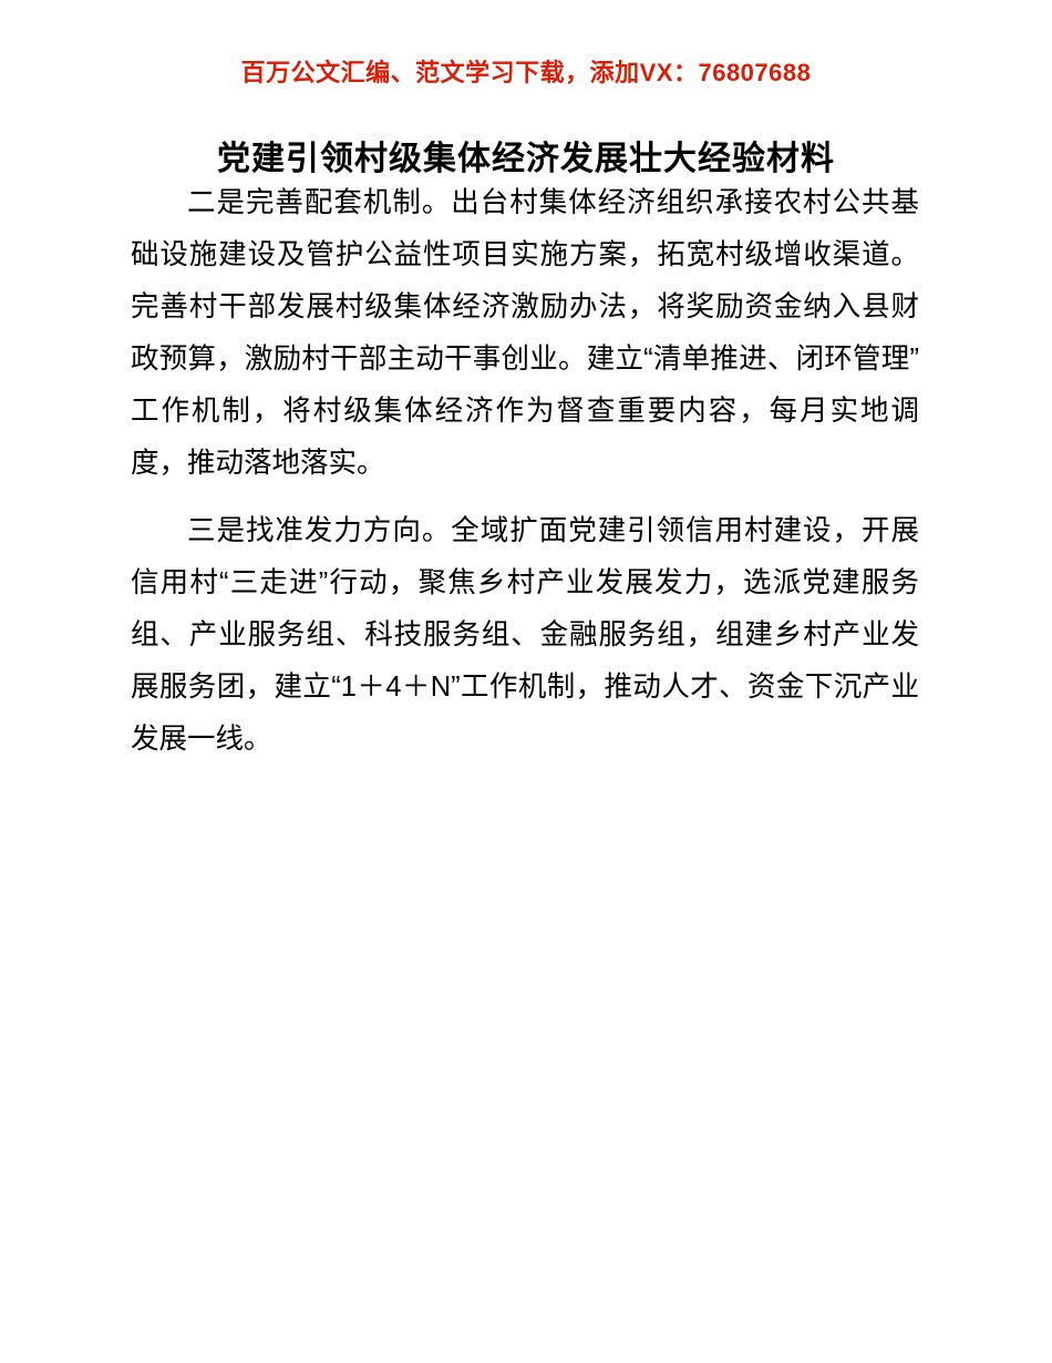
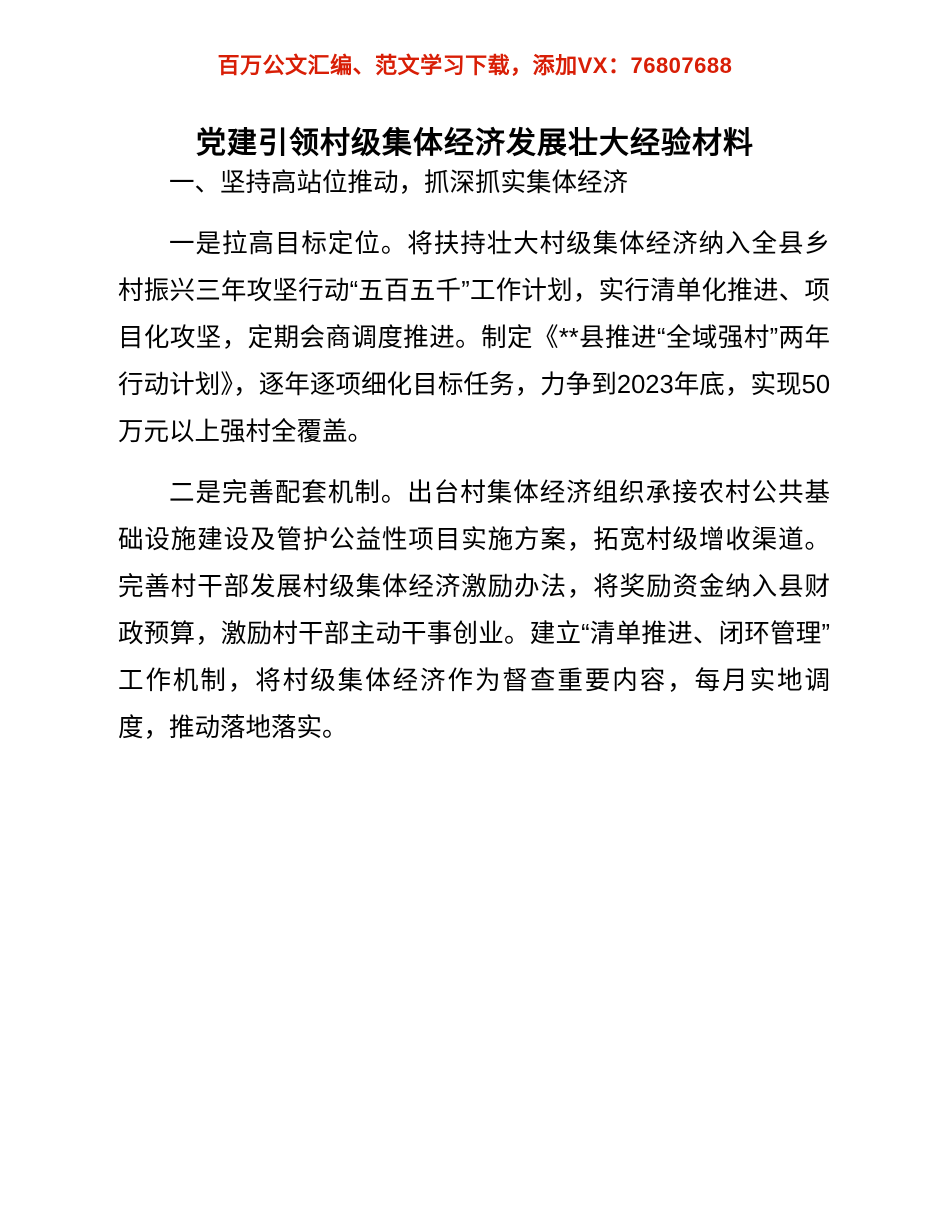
  百万公文汇编、范文学习下载，添加VX：76807688
  党建引领村级集体经济发展壮大经验材料
+ 一、坚持高站位推动，抓深抓实集体经济
+ 一是拉高目标定位。将扶持壮大村级集体经济纳入全县乡村振兴三年攻坚行动“五百五千”工作计划，实行清单化推进、项目化攻坚，定期会商调度推进。制定《**县推进“全域强村”两年行动计划》，逐年逐项细化目标任务，力争到2023年底，实现50万元以上强村全覆盖。
  二是完善配套机制。出台村集体经济组织承接农村公共基础设施建设及管护公益性项目实施方案，拓宽村级增收渠道。完善村干部发展村级集体经济激励办法，将奖励资金纳入县财政预算，激励村干部主动干事创业。建立“清单推进、闭环管理”工作机制，将村级集体经济作为督查重要内容，每月实地调度，推动落地落实。
- 三是找准发力方向。全域扩面党建引领信用村建设，开展信用村“三走进”行动，聚焦乡村产业发展发力，选派党建服务组、产业服务组、科技服务组、金融服务组，组建乡村产业发展服务团，建立“1＋4＋N”工作机制，推动人才、资金下沉产业发展一线。
